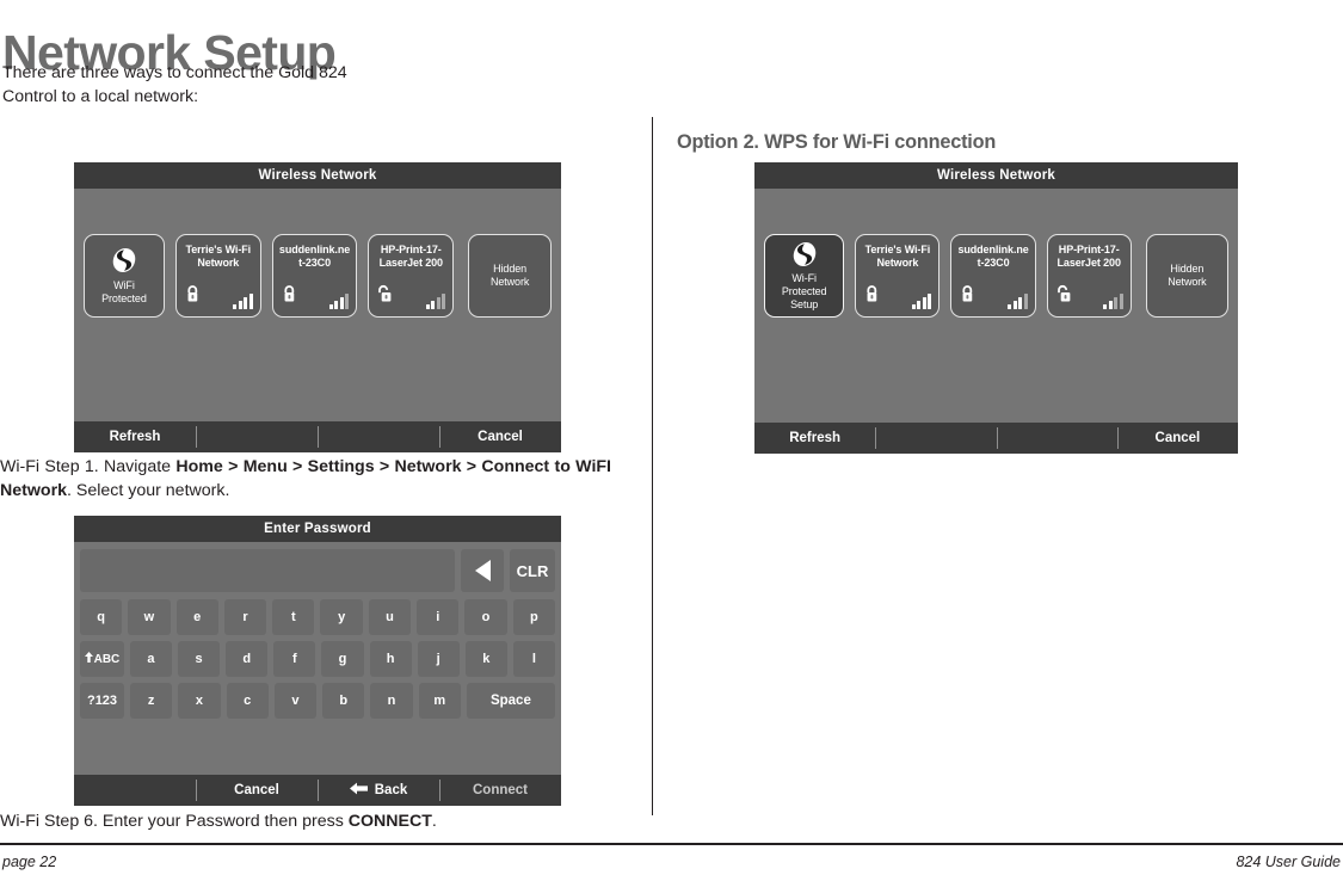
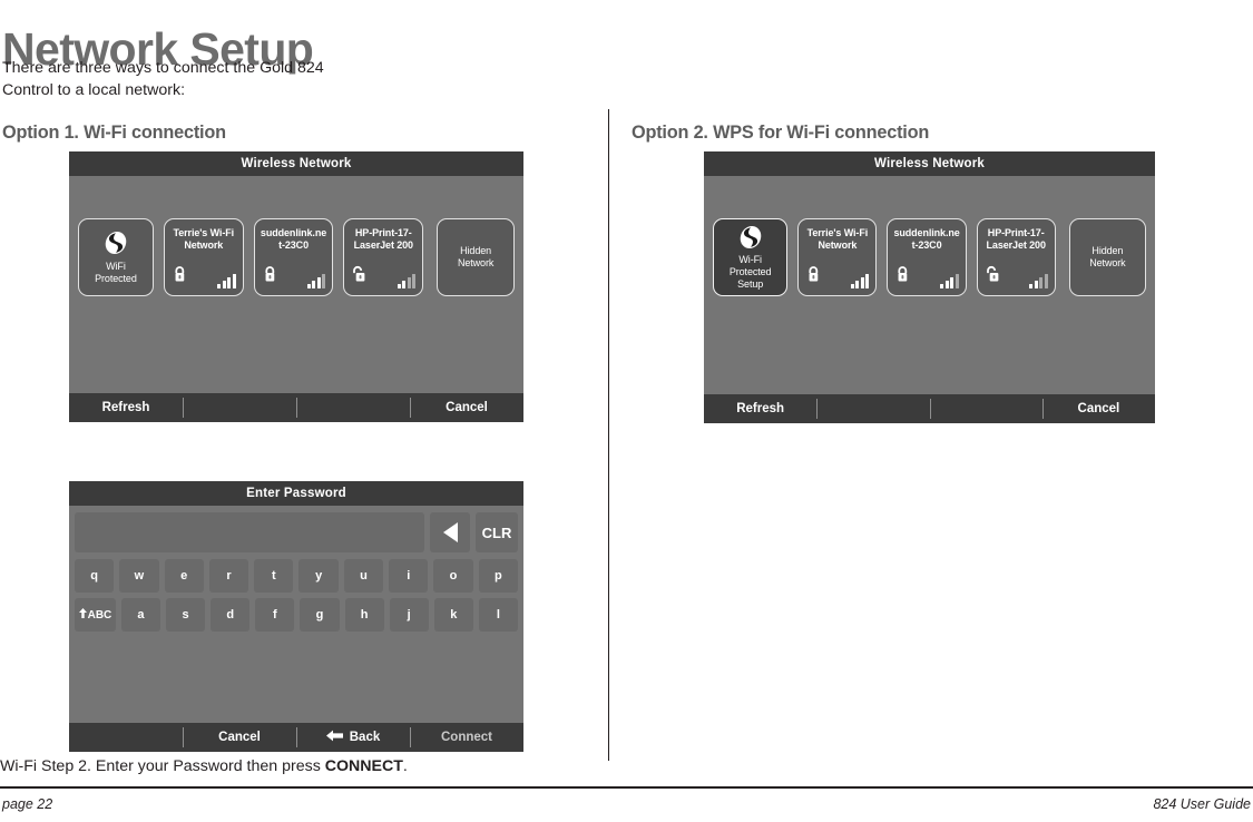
  Network Setup
  There are three ways to connect the Gold 824
  Control to a local network:
+ Option 1. Wi-Fi connection
  Wireless Network
  WiFi
  Protected
  Terrie's Wi-Fi
  Network
  suddenlink.ne
  t-23C0
  HP-Print-17-
  LaserJet 200
  Hidden
  Network
  Refresh
  Cancel
- Wi-Fi Step 1. Navigate Home > Menu > Settings > Network > Connect to WiFI Network. Select your network.
  Enter Password
  CLR
  q
  w
  e
  r
  t
  y
  u
  i
  o
  p
  ABC
  a
  s
  d
  f
  g
  h
  j
  k
  l
- ?123
- z
- x
- c
- v
- b
- n
- m
- Space
  Cancel
  Back
  Connect
- Wi-Fi Step 6. Enter your Password then press CONNECT.
+ Wi-Fi Step 2. Enter your Password then press CONNECT.
  Option 2. WPS for Wi-Fi connection
  Wireless Network
  Wi-Fi
  Protected
  Setup
  Terrie's Wi-Fi
  Network
  suddenlink.ne
  t-23C0
  HP-Print-17-
  LaserJet 200
  Hidden
  Network
  Refresh
  Cancel
  page 22
  824 User Guide
